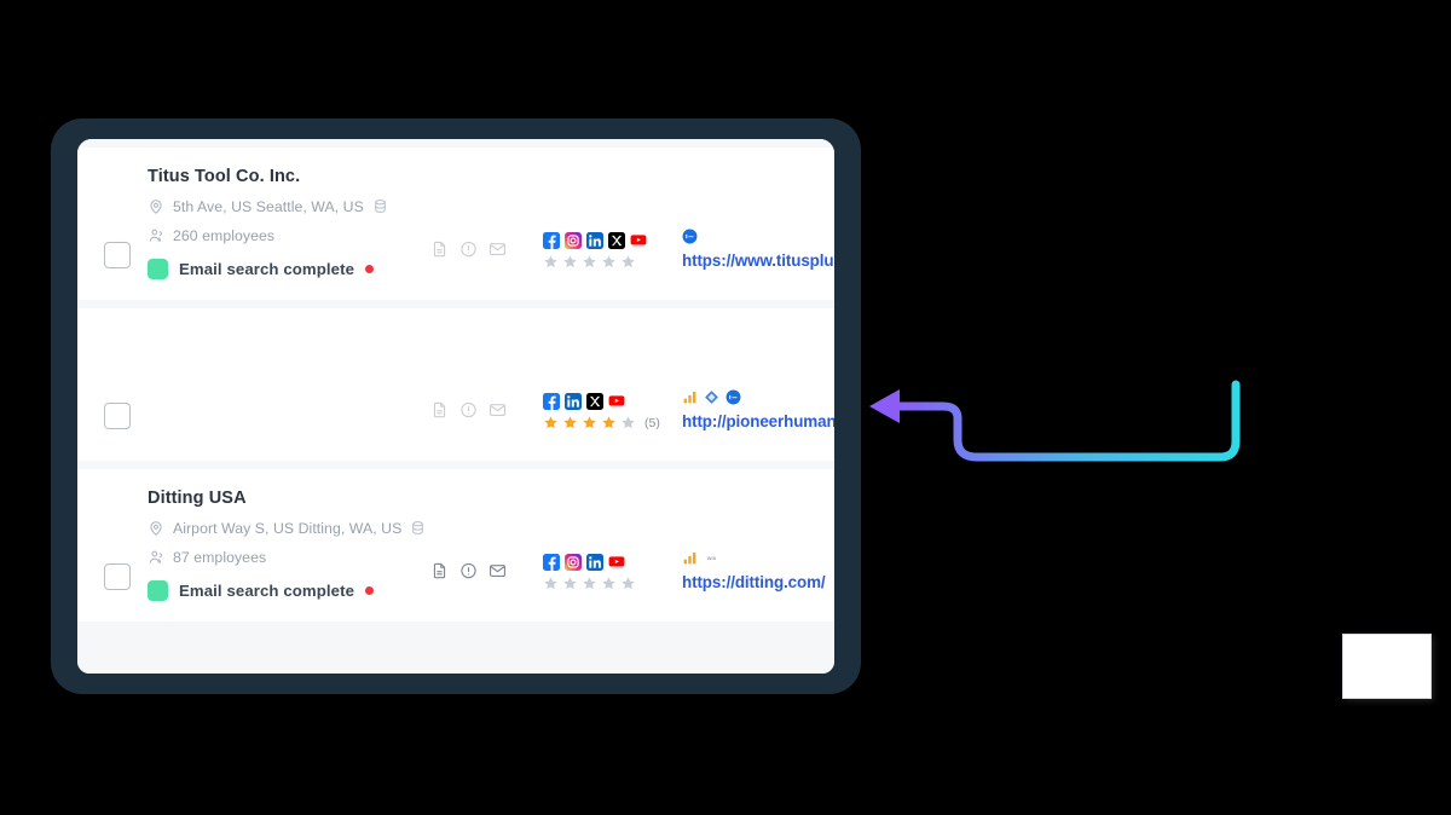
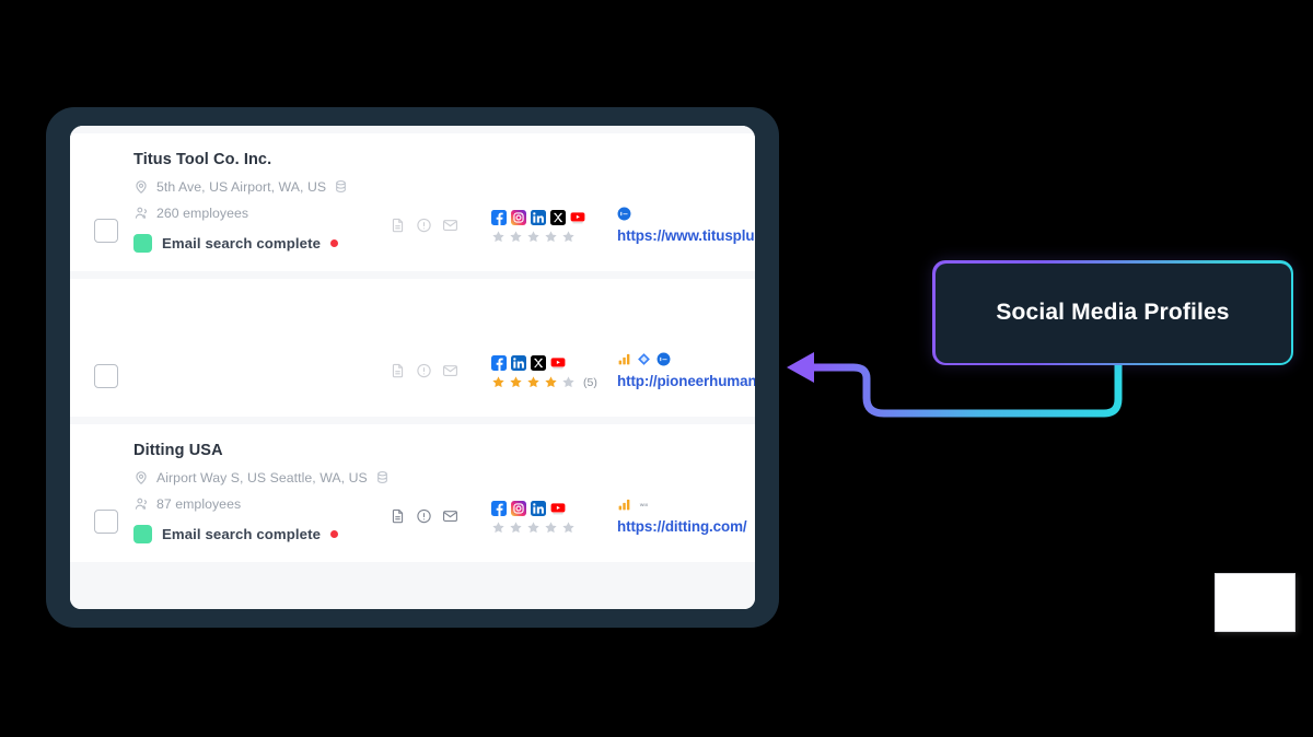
  Titus Tool Co. Inc.
- 5th Ave, US Seattle, WA, US
+ 5th Ave, US Airport, WA, US
  260 employees
  Email search complete
  https://www.titusplu
  (5)
  http://pioneerhuman
  Ditting USA
- Airport Way S, US Ditting, WA, US
+ Airport Way S, US Seattle, WA, US
  87 employees
  Email search complete
  https://ditting.com/
+ Social Media Profiles
